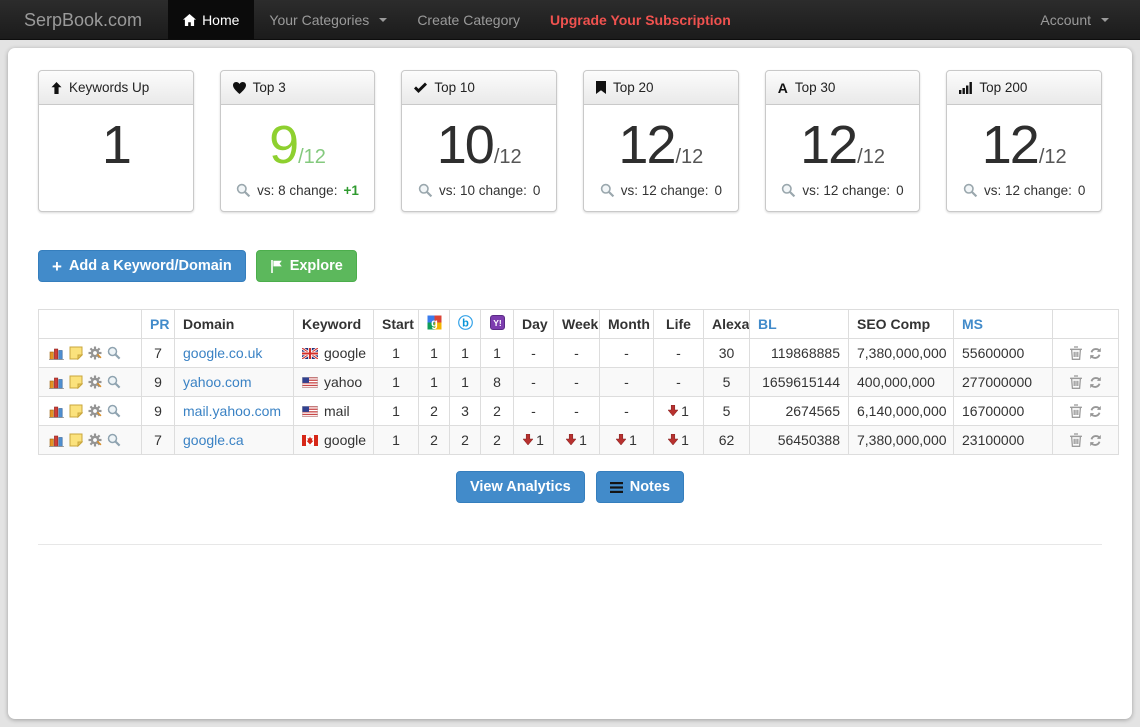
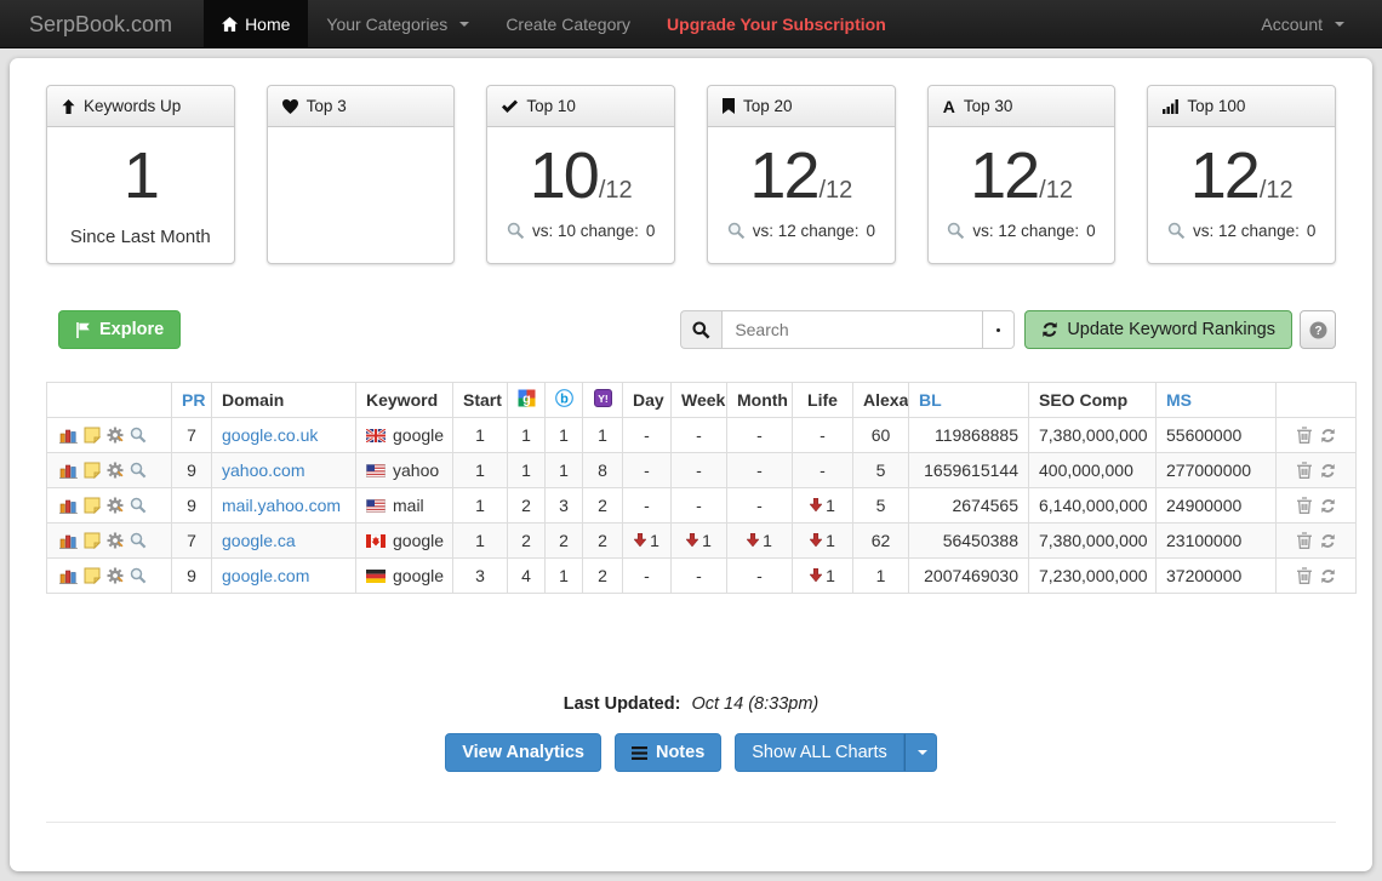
  SerpBook.com
  Home
  Your Categories
  Create Category
  Upgrade Your Subscription
  Account
  Keywords Up
  1
+ Since Last Month
  Top 3
- 9/12
- vs: 8 change:
- +1
  Top 10
  10/12
  vs: 10 change:
  0
  Top 20
  12/12
  vs: 12 change:
  0
  A
  Top 30
  12/12
  vs: 12 change:
  0
- Top 200
+ Top 100
  12/12
  vs: 12 change:
  0
- +
- Add a Keyword/Domain
  Explore
+ Search
+ Update Keyword Rankings
+ ?
  	PR	Domain	Keyword	Start	g	b	Y!	Day	Week	Month	Life	Alexa	BL	SEO Comp	MS
- 	7	google.co.uk	google	1	1	1	1	-	-	-	-	30	119868885	7,380,000,000	55600000
+ 	7	google.co.uk	google	1	1	1	1	-	-	-	-	60	119868885	7,380,000,000	55600000
  	9	yahoo.com	yahoo	1	1	1	8	-	-	-	-	5	1659615144	400,000,000	277000000
- 	9	mail.yahoo.com	mail	1	2	3	2	-	-	-	1	5	2674565	6,140,000,000	16700000
+ 	9	mail.yahoo.com	mail	1	2	3	2	-	-	-	1	5	2674565	6,140,000,000	24900000
  	7	google.ca	google	1	2	2	2	1	1	1	1	62	56450388	7,380,000,000	23100000
+ 	9	google.com	google	3	4	1	2	-	-	-	1	1	2007469030	7,230,000,000	37200000
+ Last Updated: Oct 14 (8:33pm)
  View Analytics
  Notes
+ Show ALL Charts
